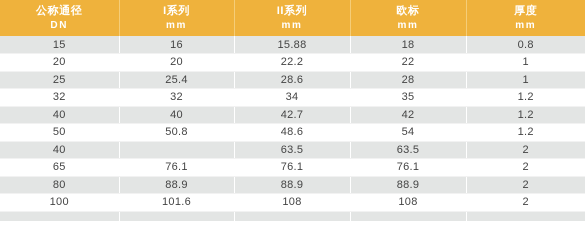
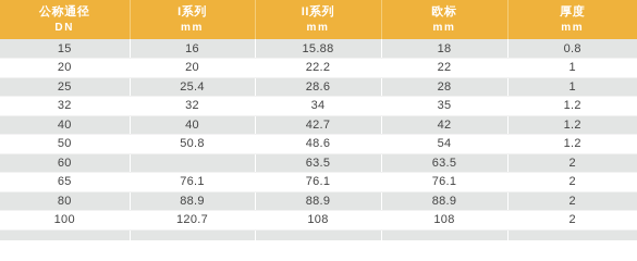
  公称通径 DN	I系列 mm	II系列 mm	欧标 mm	厚度 mm
  15	16	15.88	18	0.8
  20	20	22.2	22	1
  25	25.4	28.6	28	1
  32	32	34	35	1.2
  40	40	42.7	42	1.2
  50	50.8	48.6	54	1.2
- 40		63.5	63.5	2
+ 60		63.5	63.5	2
  65	76.1	76.1	76.1	2
  80	88.9	88.9	88.9	2
- 100	101.6	108	108	2
+ 100	120.7	108	108	2
